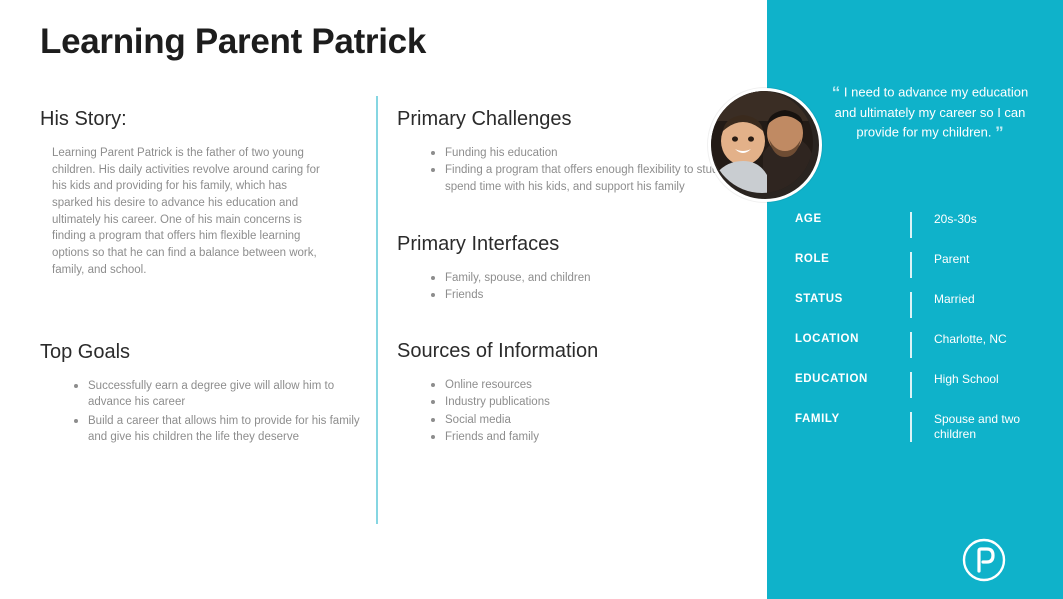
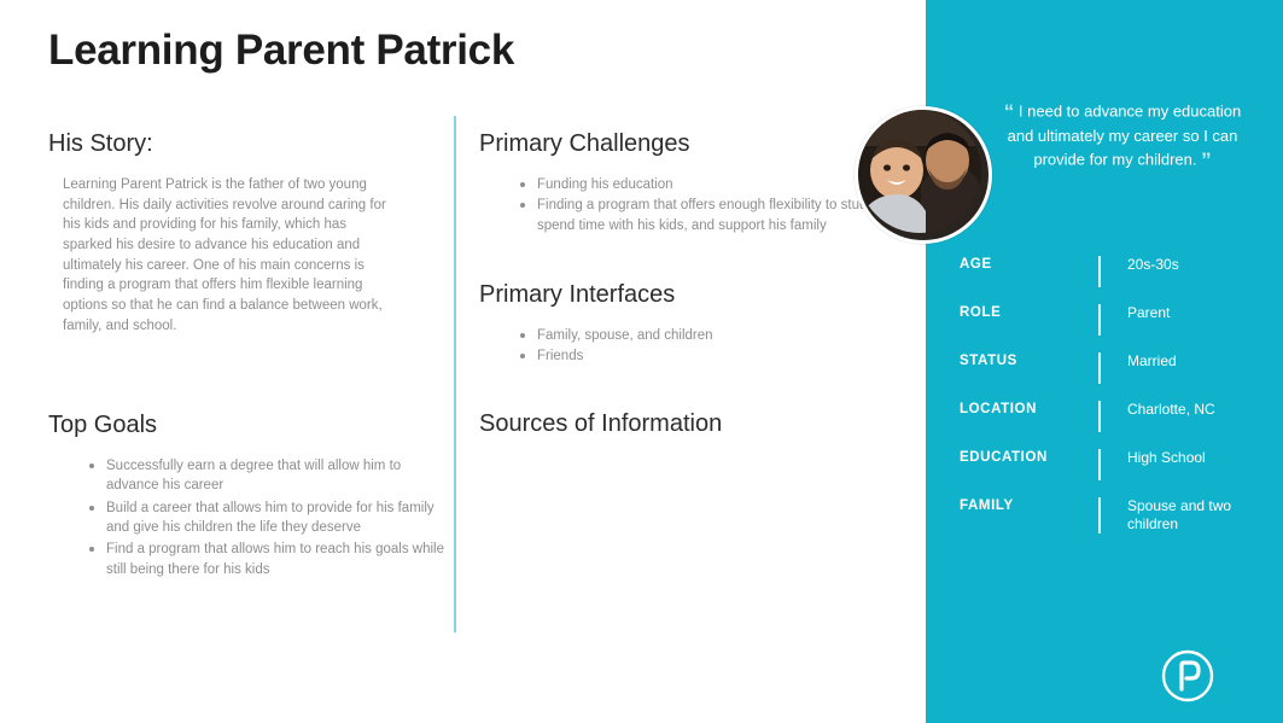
  Learning Parent Patrick
  His Story:
  Learning Parent Patrick is the father of two young children. His daily activities revolve around caring for his kids and providing for his family, which has sparked his desire to advance his education and ultimately his career. One of his main concerns is finding a program that offers him flexible learning options so that he can find a balance between work, family, and school.
  Top Goals
- Successfully earn a degree give will allow him to advance his career
+ Successfully earn a degree that will allow him to advance his career
  Build a career that allows him to provide for his family and give his children the life they deserve
+ Find a program that allows him to reach his goals while still being there for his kids
  Primary Challenges
  Funding his education
  Finding a program that offers enough flexibility to stu spend time with his kids, and support his family
  Primary Interfaces
  Family, spouse, and children
  Friends
  Sources of Information
- Online resources
- Industry publications
- Social media
- Friends and family
  “ I need to advance my education and ultimately my career so I can provide for my children. ”
  AGE
  20s-30s
  ROLE
  Parent
  STATUS
  Married
  LOCATION
  Charlotte, NC
  EDUCATION
  High School
  FAMILY
  Spouse and two children
